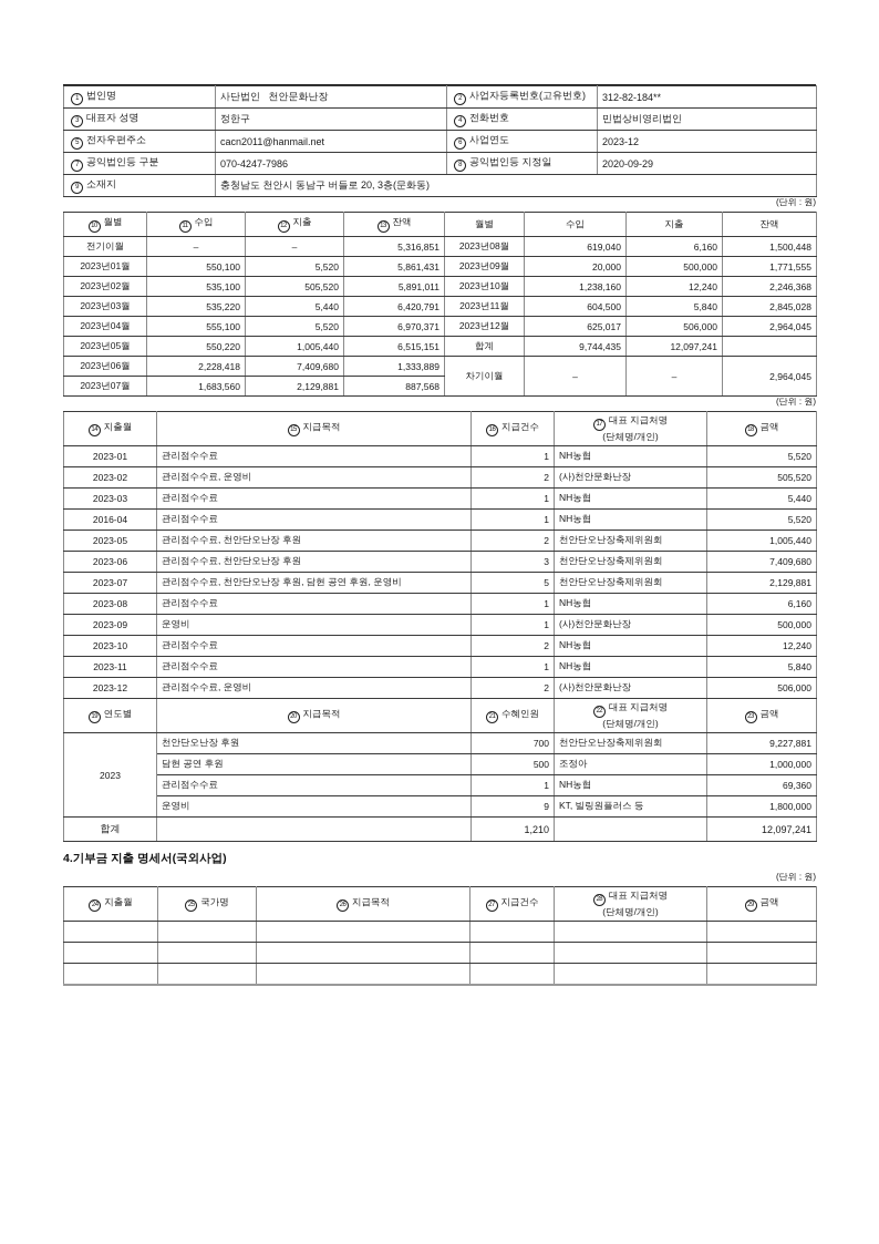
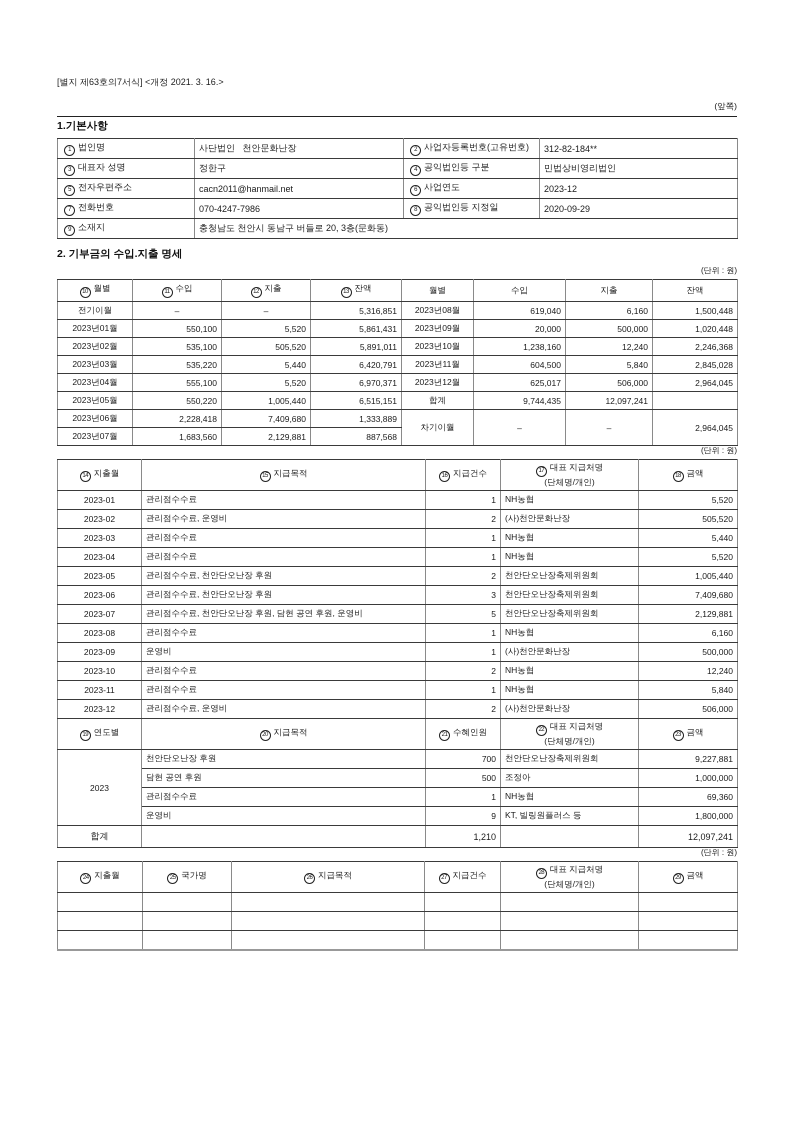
+ [별지 제63호의7서식] <개정 2021. 3. 16.>
+ (앞쪽)
+ 1.기본사항
  법인명	사단법인 천안문화난장	사업자등록번호(고유번호)	312-82-184**
- 대표자 성명	정한구	전화번호	민법상비영리법인
+ 대표자 성명	정한구	공익법인등 구분	민법상비영리법인
  전자우편주소	cacn2011@hanmail.net	사업연도	2023-12
- 공익법인등 구분	070-4247-7986	공익법인등 지정일	2020-09-29
+ 전화번호	070-4247-7986	공익법인등 지정일	2020-09-29
  소재지	충청남도 천안시 동남구 버들로 20, 3층(문화동)
+ 2. 기부금의 수입.지출 명세
  (단위 : 원)
  전기이월	–	–	5,316,851	2023년08월	619,040	6,160	1,500,448
- 2023년01월	550,100	5,520	5,861,431	2023년09월	20,000	500,000	1,771,555
+ 2023년01월	550,100	5,520	5,861,431	2023년09월	20,000	500,000	1,020,448
  2023년02월	535,100	505,520	5,891,011	2023년10월	1,238,160	12,240	2,246,368
  2023년03월	535,220	5,440	6,420,791	2023년11월	604,500	5,840	2,845,028
  2023년04월	555,100	5,520	6,970,371	2023년12월	625,017	506,000	2,964,045
  2023년05월	550,220	1,005,440	6,515,151	합계	9,744,435	12,097,241
  2023년06월	2,228,418	7,409,680	1,333,889	차기이월	–	–	2,964,045
  2023년07월	1,683,560	2,129,881	887,568
  (단위 : 원)
  지출월	지급목적	지급건수	대표 지급처명(단체명/개인)	금액
  2023-01	관리점수수료	1	NH농협	5,520
  2023-02	관리점수수료, 운영비	2	(사)천안문화난장	505,520
  2023-03	관리점수수료	1	NH농협	5,440
- 2016-04	관리점수수료	1	NH농협	5,520
+ 2023-04	관리점수수료	1	NH농협	5,520
  2023-05	관리점수수료, 천안단오난장 후원	2	천안단오난장축제위원회	1,005,440
  2023-06	관리점수수료, 천안단오난장 후원	3	천안단오난장축제위원회	7,409,680
  2023-07	관리점수수료, 천안단오난장 후원, 담현 공연 후원, 운영비	5	천안단오난장축제위원회	2,129,881
  2023-08	관리점수수료	1	NH농협	6,160
  2023-09	운영비	1	(사)천안문화난장	500,000
  2023-10	관리점수수료	2	NH농협	12,240
  2023-11	관리점수수료	1	NH농협	5,840
  2023-12	관리점수수료, 운영비	2	(사)천안문화난장	506,000
  연도별	지급목적	수혜인원	대표 지급처명(단체명/개인)	금액
  2023	천안단오난장 후원	700	천안단오난장축제위원회	9,227,881
  담현 공연 후원	500	조정아	1,000,000
  관리점수수료	1	NH농협	69,360
  운영비	9	KT, 빌링원플러스 등	1,800,000
  합계		1,210		12,097,241
- 4.기부금 지출 명세서(국외사업)
  (단위 : 원)
  지출월	국가명	지급목적	지급건수	대표 지급처명(단체명/개인)	금액
